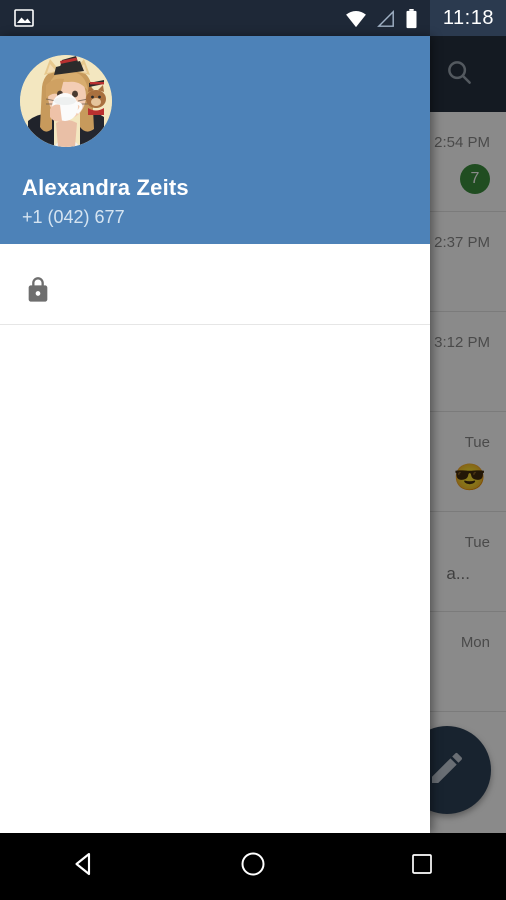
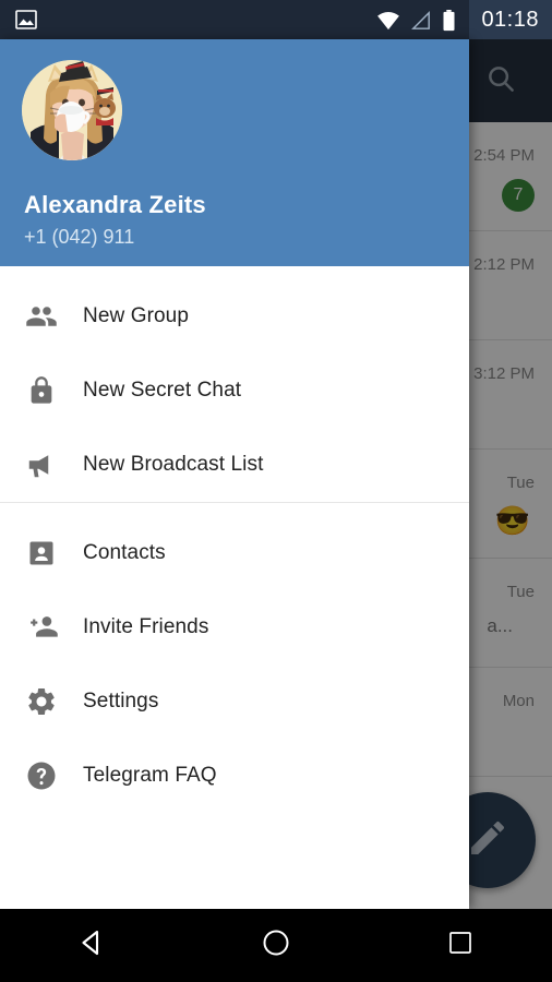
  2:54 PM
  7
- 2:37 PM
+ 2:12 PM
  3:12 PM
  Tue
  😎
  a...
  Tue
  Mon
  Alexandra Zeits
- +1 (042) 677
+ +1 (042) 911
+ New Group
+ New Secret Chat
+ New Broadcast List
+ Contacts
+ Invite Friends
+ Settings
+ Telegram FAQ
- 11:18
+ 01:18
